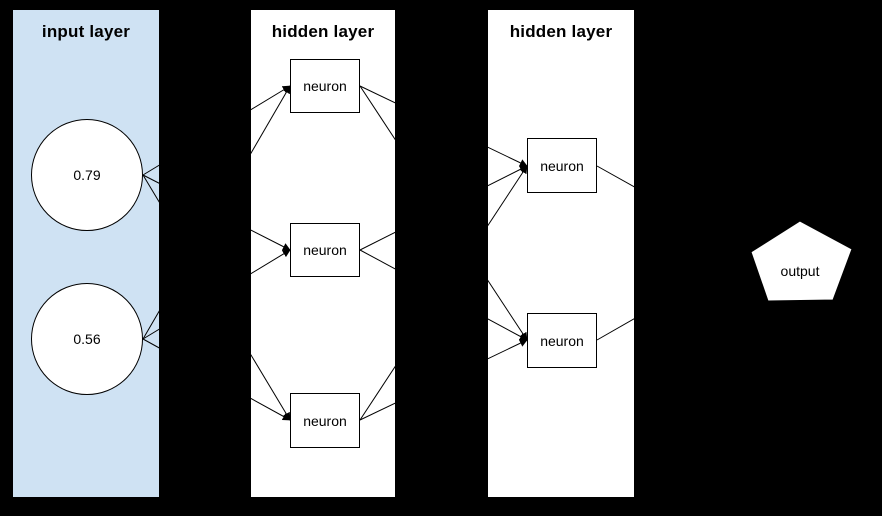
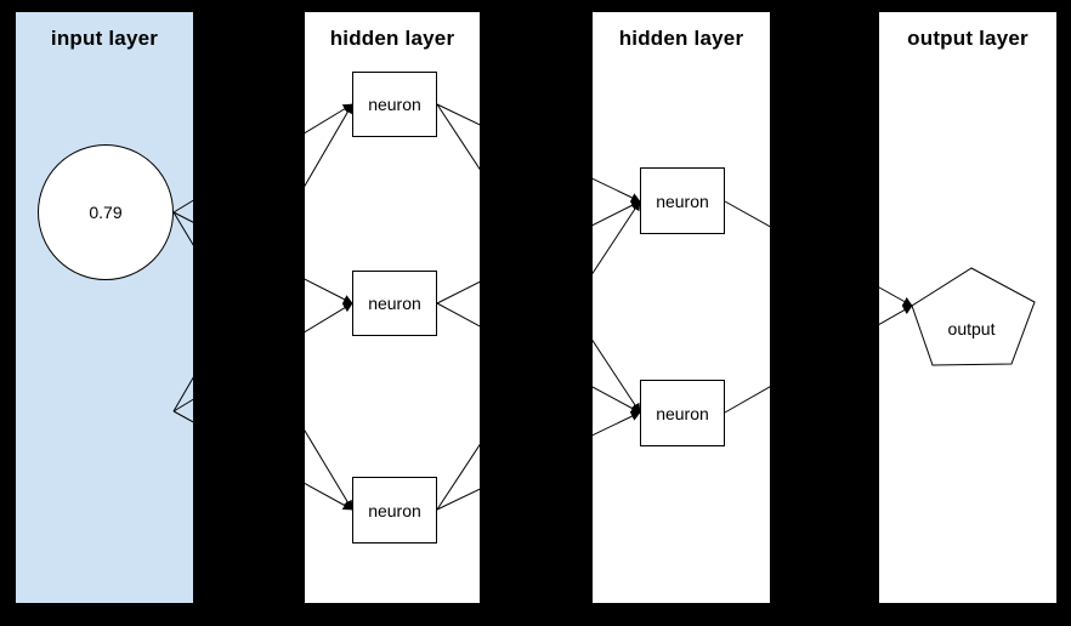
  input layer
  hidden layer
  hidden layer
+ output layer
  0.79
- 0.56
  neuron
  neuron
  neuron
  neuron
  neuron
  output
